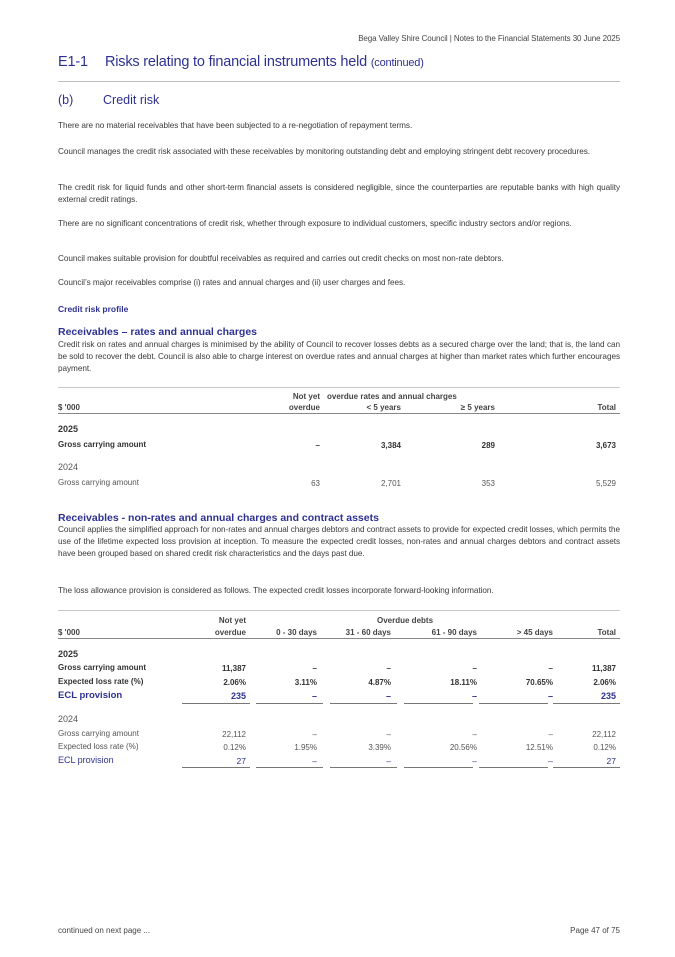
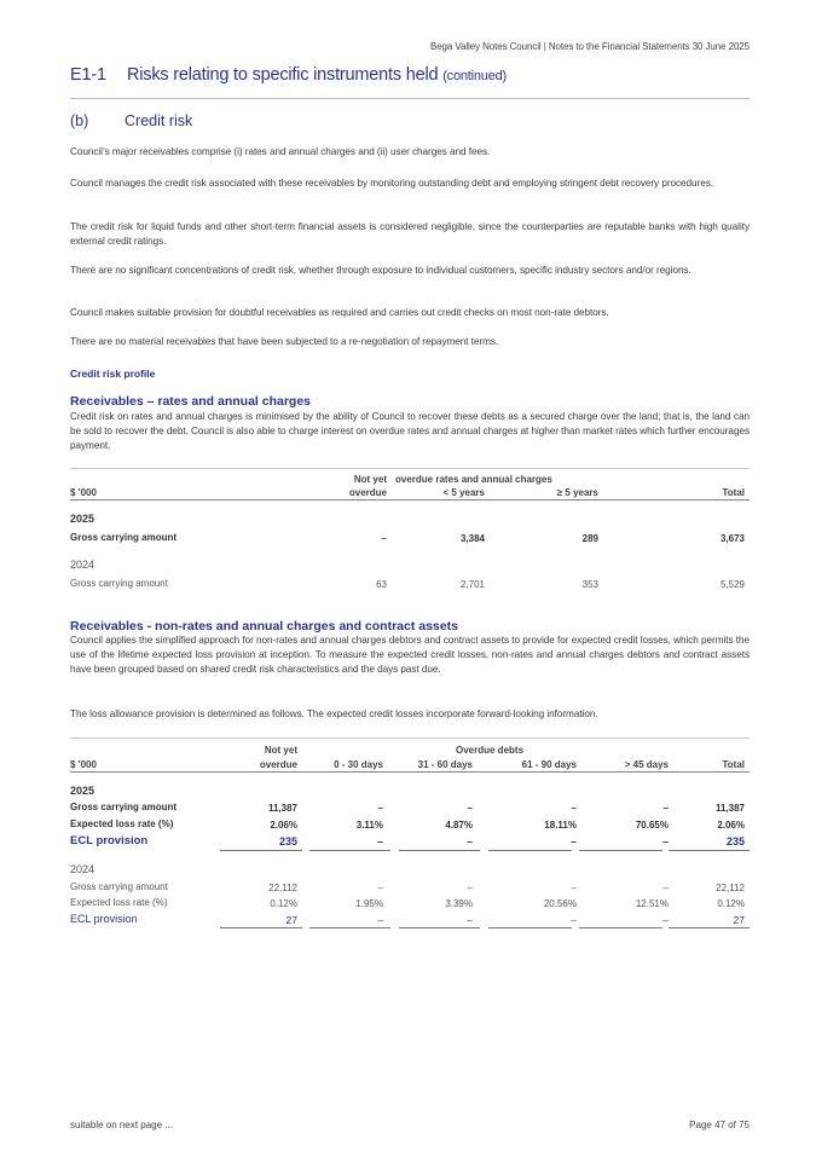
- Bega Valley Shire Council | Notes to the Financial Statements 30 June 2025
+ Bega Valley Notes Council | Notes to the Financial Statements 30 June 2025
- E1-1 Risks relating to financial instruments held (continued)
+ E1-1 Risks relating to specific instruments held (continued)
  (b) Credit risk
- There are no material receivables that have been subjected to a re-negotiation of repayment terms.
+ Council’s major receivables comprise (i) rates and annual charges and (ii) user charges and fees.
  Council manages the credit risk associated with these receivables by monitoring outstanding debt and employing stringent debt recovery procedures.
  The credit risk for liquid funds and other short-term financial assets is considered negligible, since the counterparties are reputable banks with high quality external credit ratings.
  There are no significant concentrations of credit risk, whether through exposure to individual customers, specific industry sectors and/or regions.
  Council makes suitable provision for doubtful receivables as required and carries out credit checks on most non-rate debtors.
- Council’s major receivables comprise (i) rates and annual charges and (ii) user charges and fees.
+ There are no material receivables that have been subjected to a re-negotiation of repayment terms.
  Credit risk profile
  Receivables – rates and annual charges
- Credit risk on rates and annual charges is minimised by the ability of Council to recover losses debts as a secured charge over the land; that is, the land can be sold to recover the debt. Council is also able to charge interest on overdue rates and annual charges at higher than market rates which further encourages payment.
+ Credit risk on rates and annual charges is minimised by the ability of Council to recover these debts as a secured charge over the land; that is, the land can be sold to recover the debt. Council is also able to charge interest on overdue rates and annual charges at higher than market rates which further encourages payment.
  $ '000
  Not yet
  overdue
  overdue rates and annual charges
  < 5 years
  ≥ 5 years
  Total
  2025
  Gross carrying amount
  –
  3,384
  289
  3,673
  2024
  Gross carrying amount
  63
  2,701
  353
  5,529
  Receivables - non-rates and annual charges and contract assets
  Council applies the simplified approach for non-rates and annual charges debtors and contract assets to provide for expected credit losses, which permits the use of the lifetime expected loss provision at inception. To measure the expected credit losses, non-rates and annual charges debtors and contract assets have been grouped based on shared credit risk characteristics and the days past due.
- The loss allowance provision is considered as follows. The expected credit losses incorporate forward-looking information.
+ The loss allowance provision is determined as follows. The expected credit losses incorporate forward-looking information.
  $ '000
  Not yet
  overdue
  Overdue debts
  0 - 30 days
  31 - 60 days
  61 - 90 days
  > 45 days
  Total
  2025
  Gross carrying amount
  11,387
  –
  –
  –
  –
  11,387
  Expected loss rate (%)
  2.06%
  3.11%
  4.87%
  18.11%
  70.65%
  2.06%
  ECL provision
  235
  –
  –
  –
  –
  235
  2024
  Gross carrying amount
  22,112
  –
  –
  –
  –
  22,112
  Expected loss rate (%)
  0.12%
  1.95%
  3.39%
  20.56%
  12.51%
  0.12%
  ECL provision
  27
  –
  –
  –
  –
  27
- continued on next page ...
+ suitable on next page ...
  Page 47 of 75
